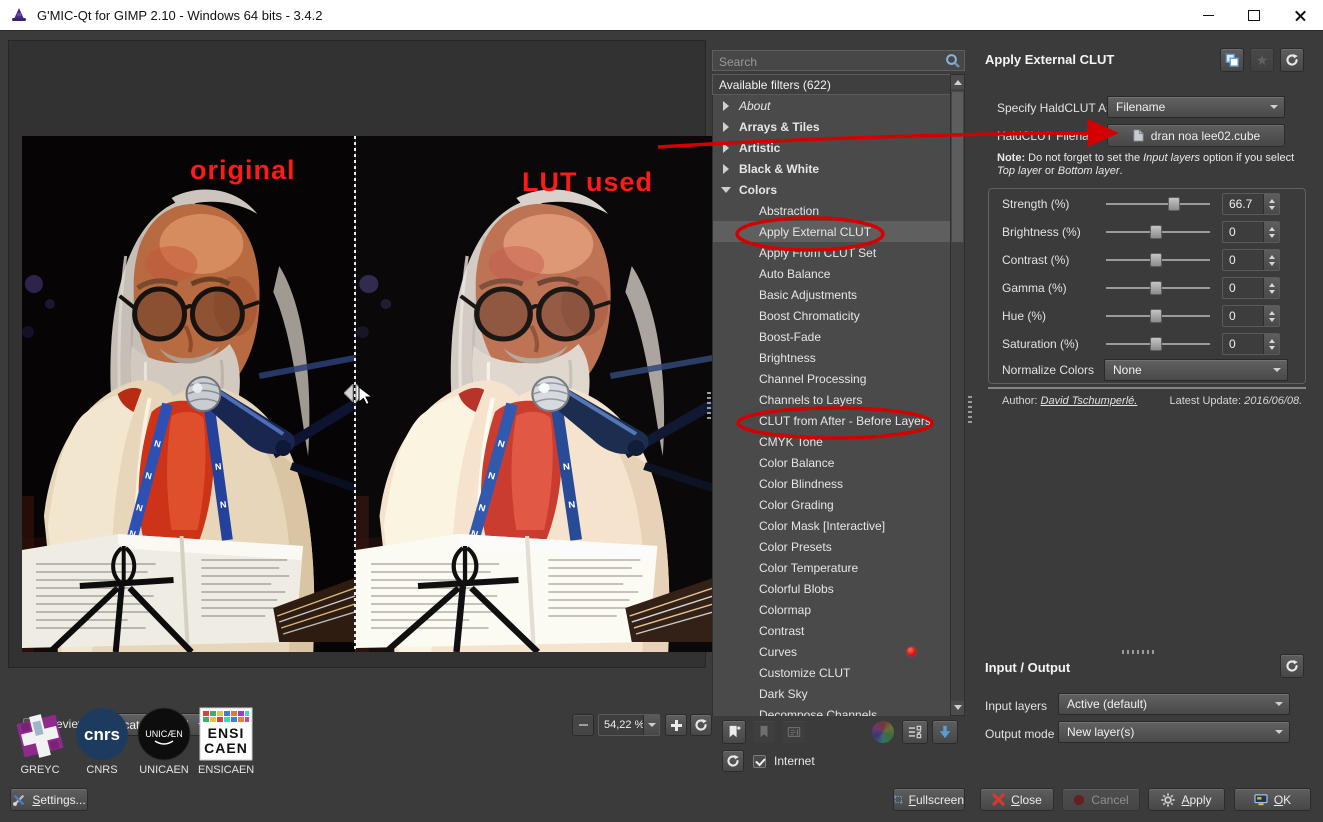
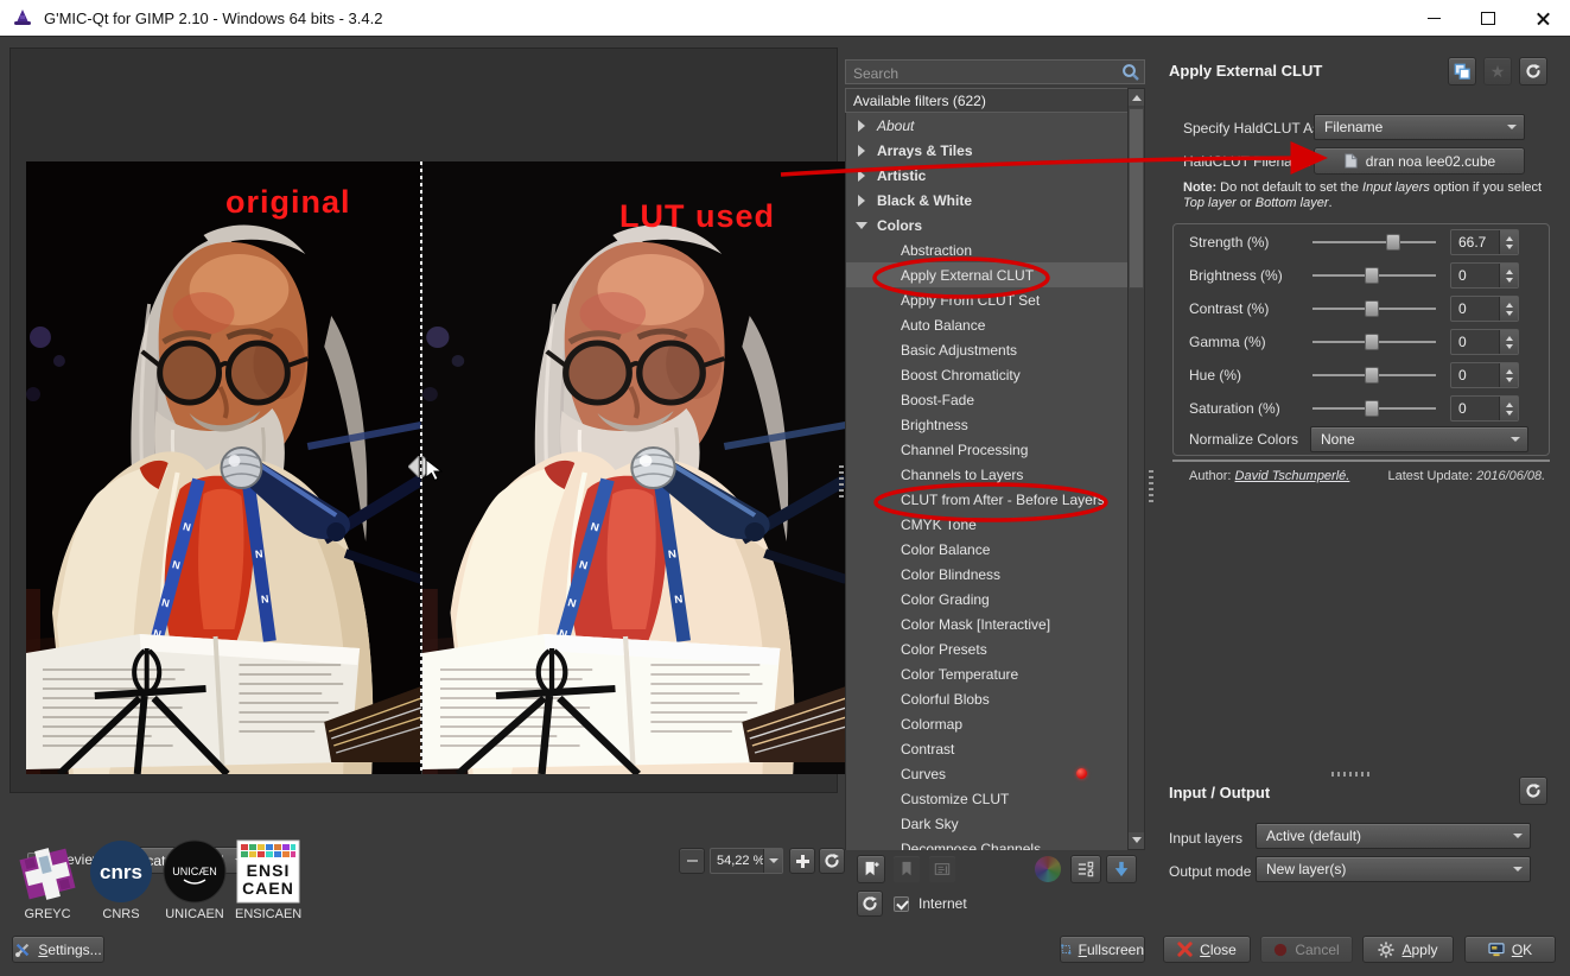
  G'MIC-Qt for GIMP 2.10 - Windows 64 bits - 3.4.2
  original
  LUT used
  54,22 %
  GREYC
  cnrs
  CNRS
  UNICÆN
  UNICAEN
  ENSI
  CAEN
  ENSICAEN
  Search
  Available filters (622)
  About
  Arrays & Tiles
  Artistic
  Black & White
  Colors
  Abstraction
  Apply External CLUT
  Apply From CLUT Set
  Auto Balance
  Basic Adjustments
  Boost Chromaticity
  Boost-Fade
  Brightness
  Channel Processing
  Channels to Layers
  CLUT from After - Before Layer
  CMYK Tone
  Color Balance
  Color Blindness
  Color Grading
  Color Mask [Interactive]
  Color Presets
  Color Temperature
  Colorful Blobs
  Colormap
  Contrast
  Curves
  Customize CLUT
  Dark Sky
  Decompose Channels
  Internet
  Apply External CLUT
  ★
  Specify HaldCLUT A
  Filename
  HaldCLUT Filename
  dran noa lee02.cube
- Note: Do not forget to set the Input layers option if you select Top layer or Bottom layer.
+ Note: Do not default to set the Input layers option if you select Top layer or Bottom layer.
  Strength (%)
  66.7
  Brightness (%)
  0
  Contrast (%)
  0
  Gamma (%)
  0
  Hue (%)
  0
  Saturation (%)
  0
  Normalize Colors
  None
  Author: David Tschumperlé. Latest Update: 2016/06/08.
  Input / Output
  Input layers
  Active (default)
  Output mode
  New layer(s)
  Settings...
  Fullscreen
  Close
  Cancel
  Apply
  OK
